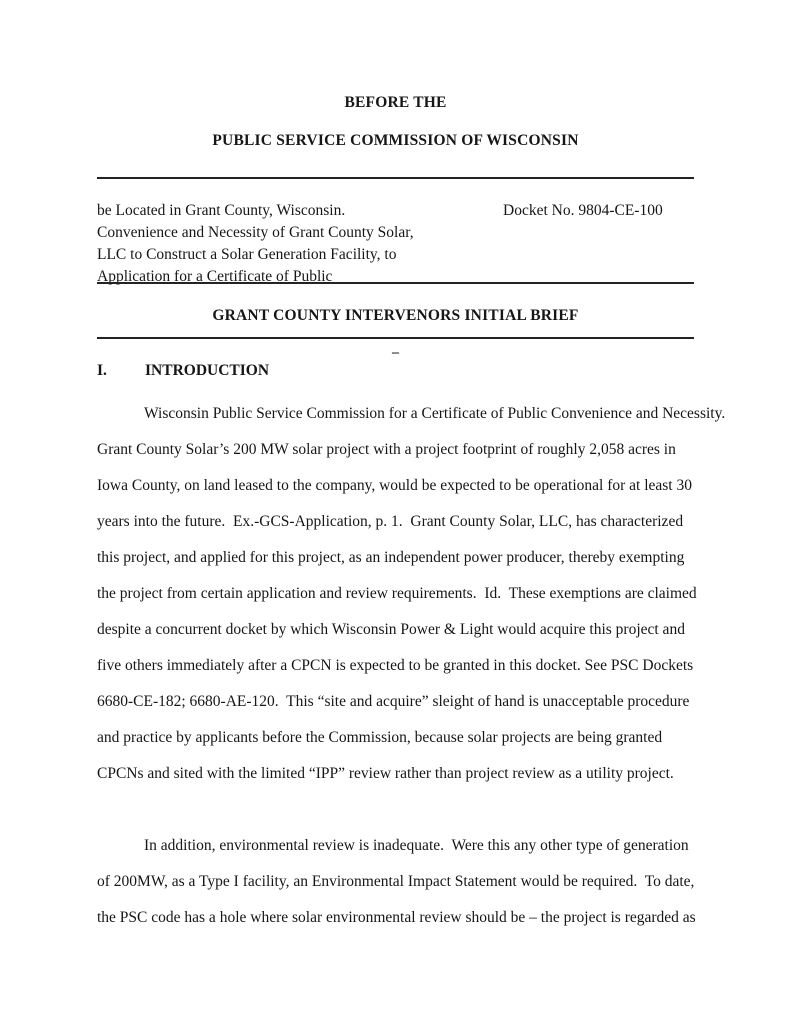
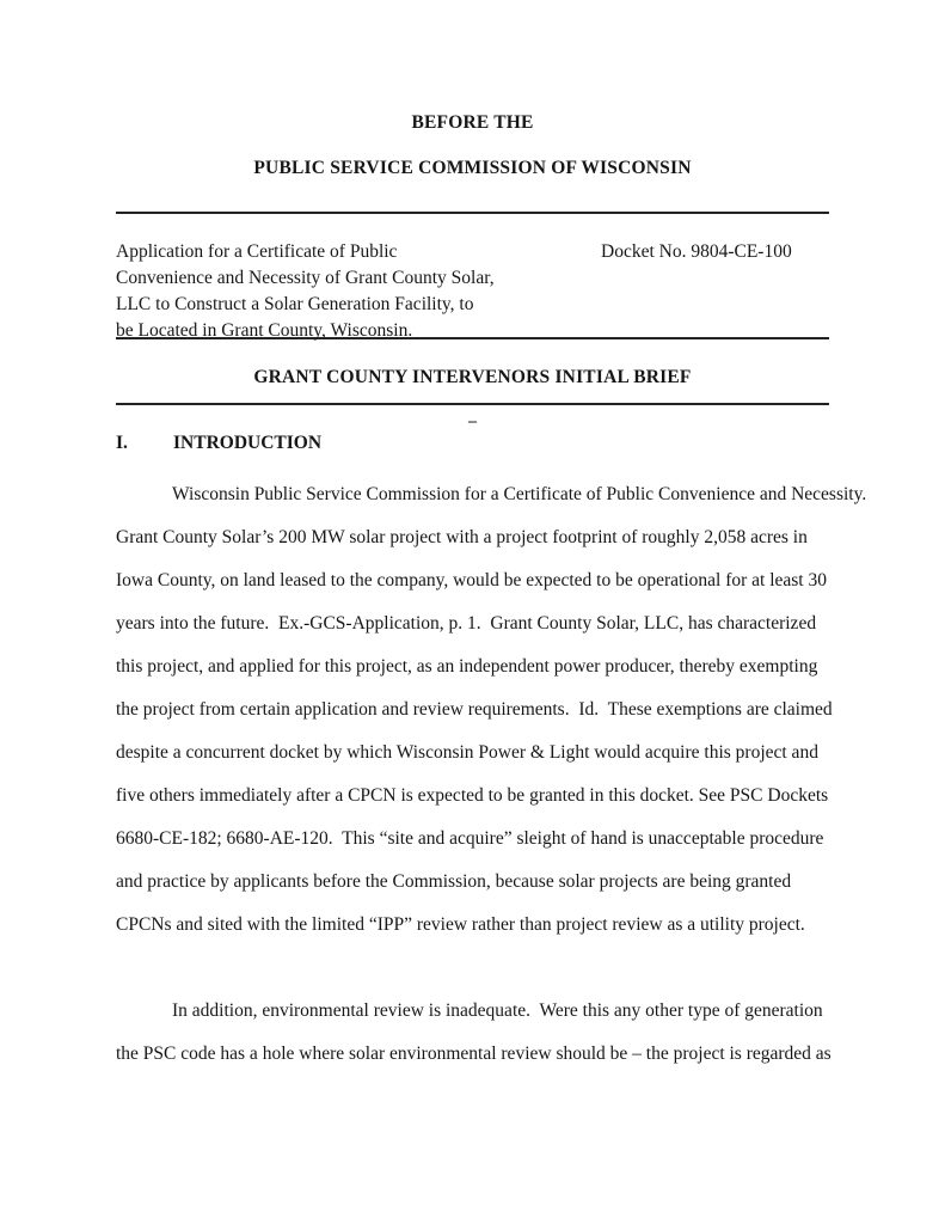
  BEFORE THE
  PUBLIC SERVICE COMMISSION OF WISCONSIN
- be Located in Grant County, Wisconsin.
+ Application for a Certificate of Public
  Convenience and Necessity of Grant County Solar,
  LLC to Construct a Solar Generation Facility, to
- Application for a Certificate of Public
+ be Located in Grant County, Wisconsin.
  Docket No. 9804-CE-100
  GRANT COUNTY INTERVENORS INITIAL BRIEF
  –
  I.
  INTRODUCTION
  Wisconsin Public Service Commission for a Certificate of Public Convenience and Necessity.
  Grant County Solar’s 200 MW solar project with a project footprint of roughly 2,058 acres in
  Iowa County, on land leased to the company, would be expected to be operational for at least 30
  years into the future. Ex.-GCS-Application, p. 1. Grant County Solar, LLC, has characterized
  this project, and applied for this project, as an independent power producer, thereby exempting
  the project from certain application and review requirements. Id. These exemptions are claimed
  despite a concurrent docket by which Wisconsin Power & Light would acquire this project and
  five others immediately after a CPCN is expected to be granted in this docket. See PSC Dockets
  6680-CE-182; 6680-AE-120. This “site and acquire” sleight of hand is unacceptable procedure
  and practice by applicants before the Commission, because solar projects are being granted
  CPCNs and sited with the limited “IPP” review rather than project review as a utility project.
  In addition, environmental review is inadequate. Were this any other type of generation
- of 200MW, as a Type I facility, an Environmental Impact Statement would be required. To date,
  the PSC code has a hole where solar environmental review should be – the project is regarded as
